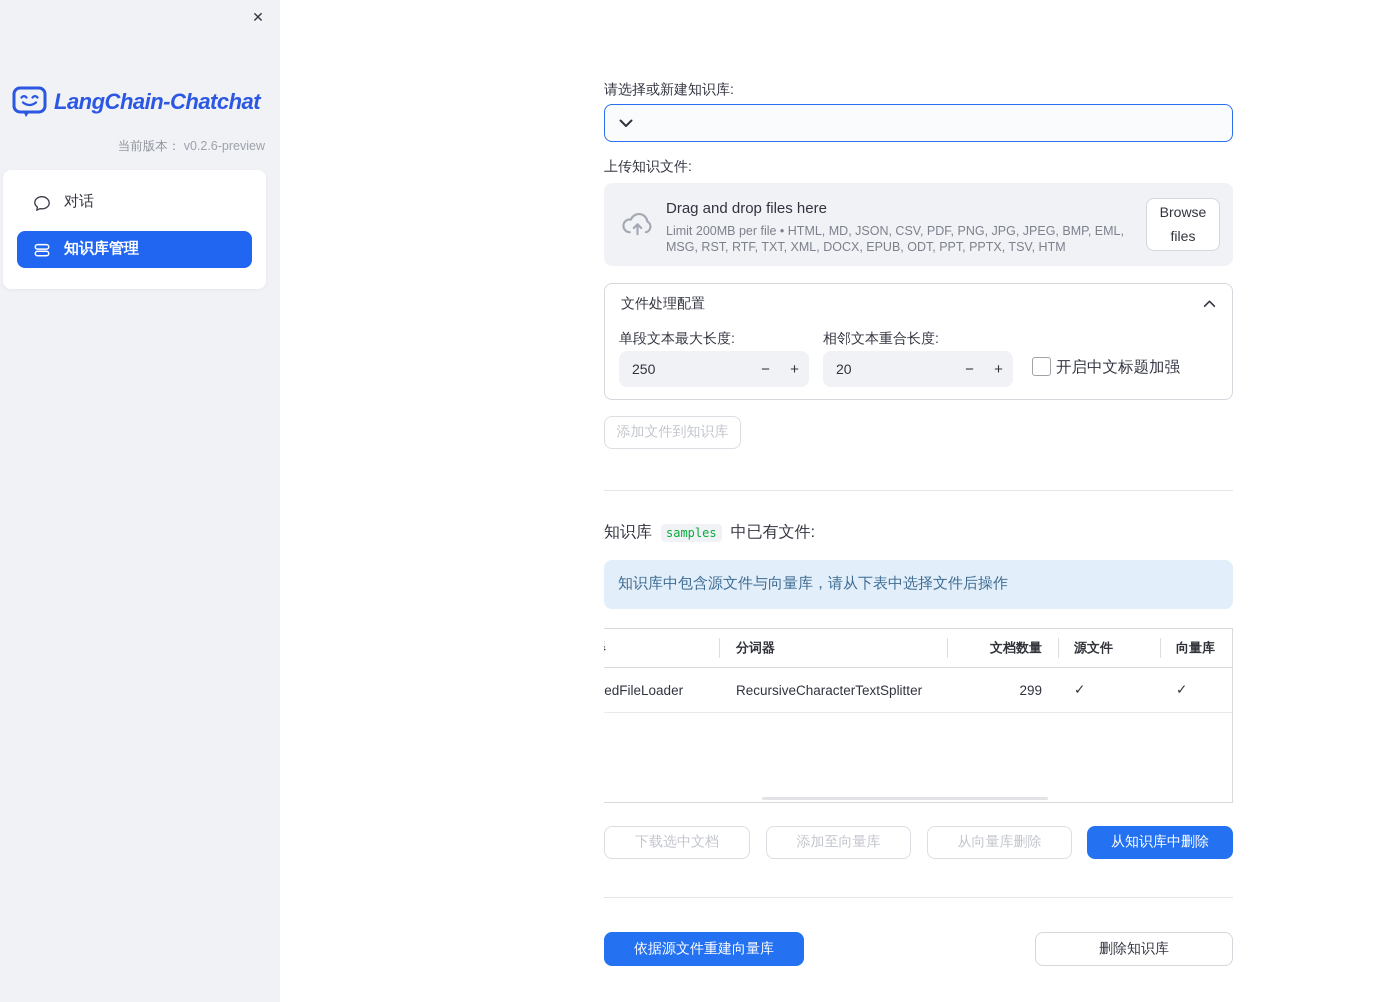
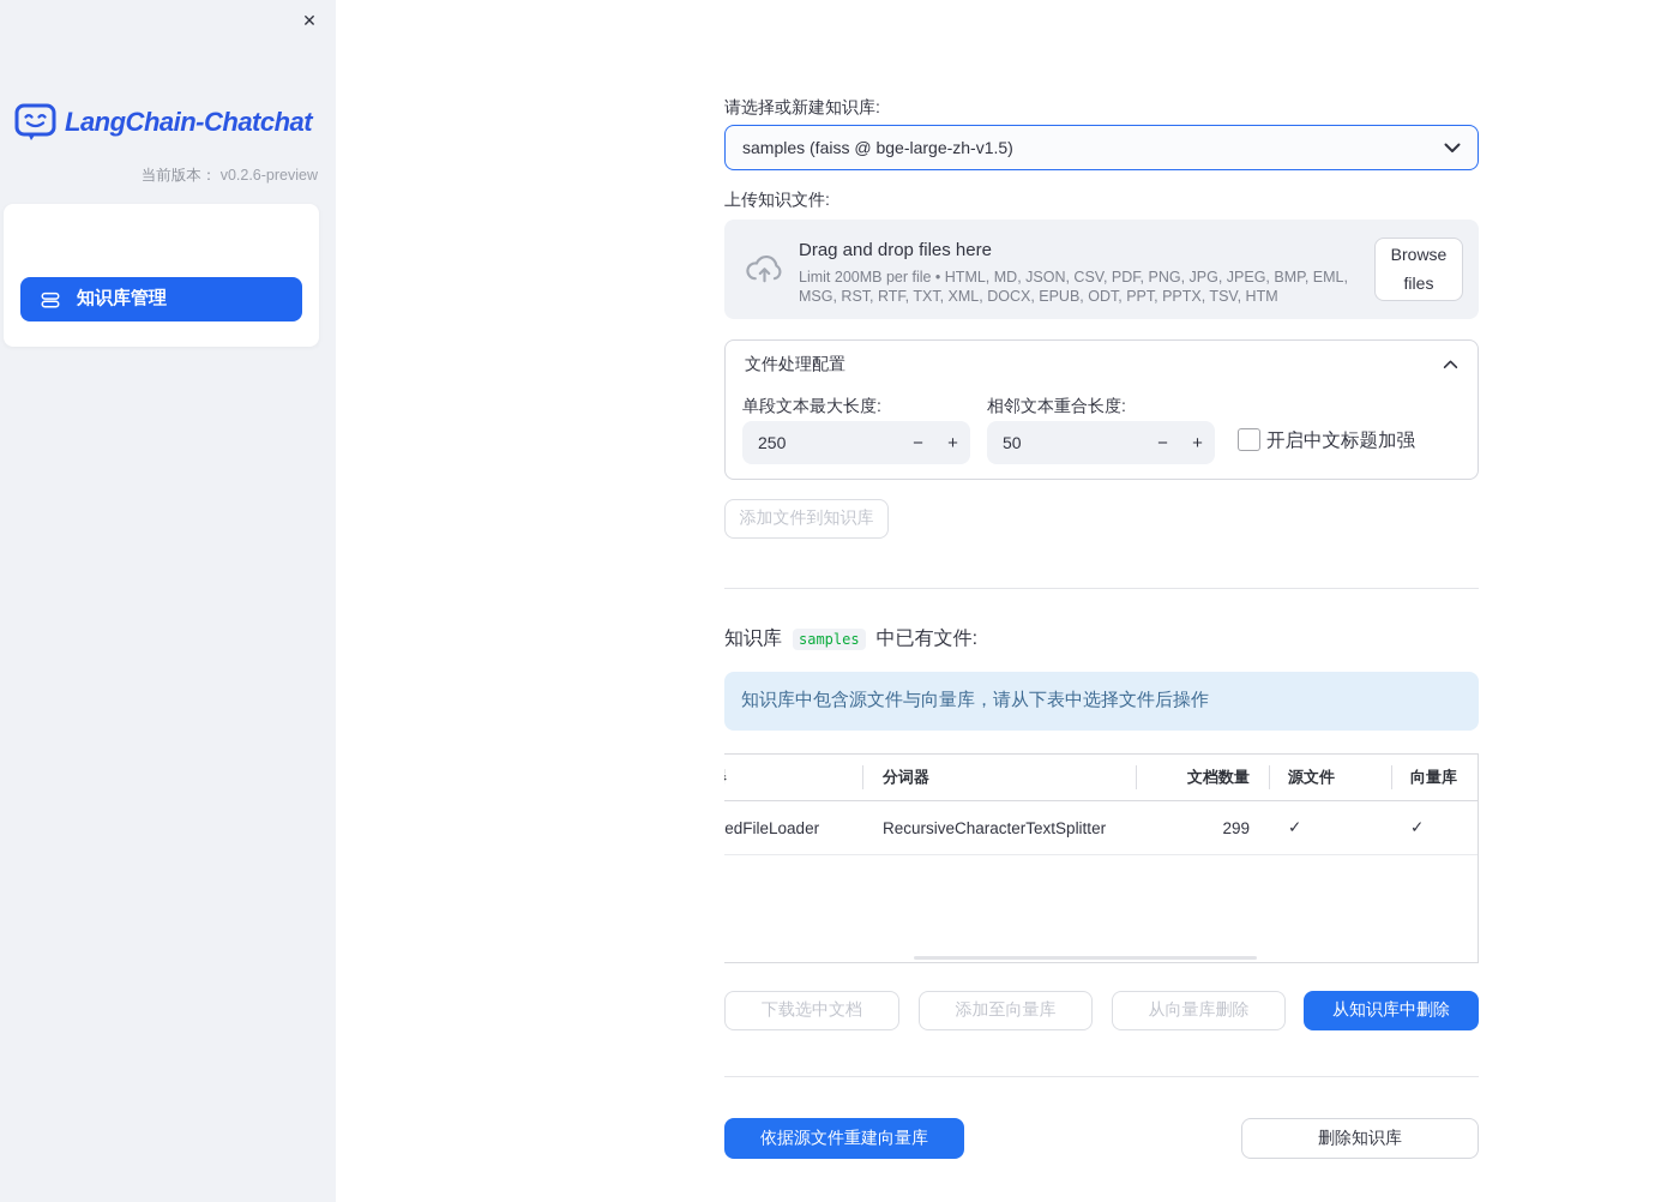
  ✕
  LangChain-Chatchat
  当前版本： v0.2.6-preview
- 对话
  知识库管理
  请选择或新建知识库:
+ samples (faiss @ bge-large-zh-v1.5)
  上传知识文件:
  Drag and drop files here
  Limit 200MB per file • HTML, MD, JSON, CSV, PDF, PNG, JPG, JPEG, BMP, EML, MSG, RST, RTF, TXT, XML, DOCX, EPUB, ODT, PPT, PPTX, TSV, HTM
  Browse files
  文件处理配置
  单段文本最大长度:
  相邻文本重合长度:
  250
  −
  +
- 20
+ 50
  −
  +
  开启中文标题加强
  添加文件到知识库
  知识库
  samples
  中已有文件:
  知识库中包含源文件与向量库，请从下表中选择文件后操作
  分词器
  文档数量
  源文件
  向量库
  RecursiveCharacterTextSplitter
  299
  ✓
  ✓
  下载选中文档
  添加至向量库
  从向量库删除
  从知识库中删除
  依据源文件重建向量库
  删除知识库
